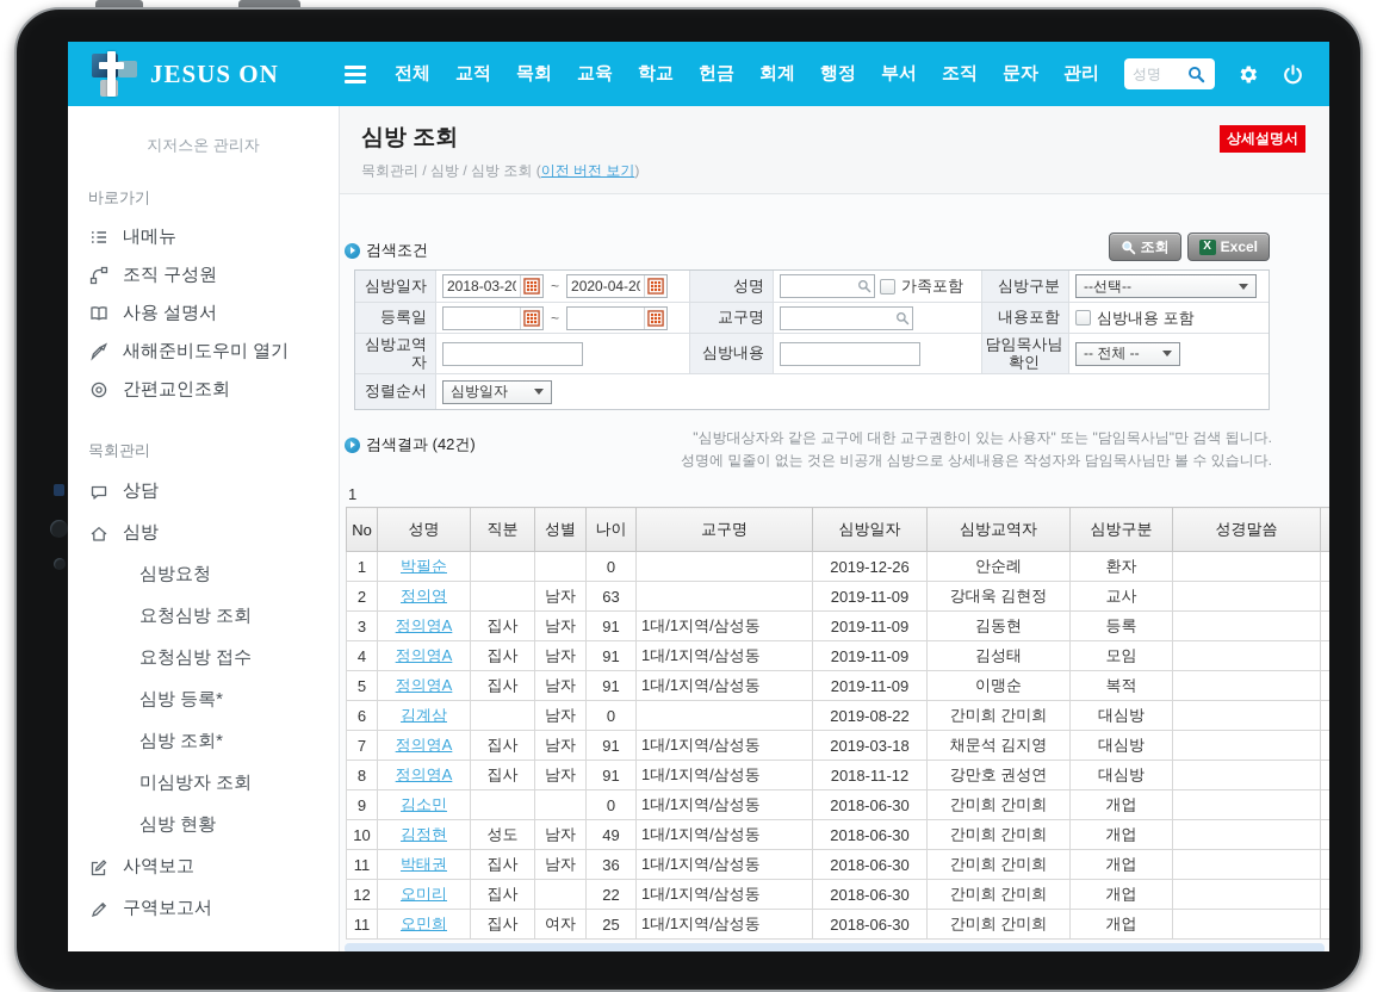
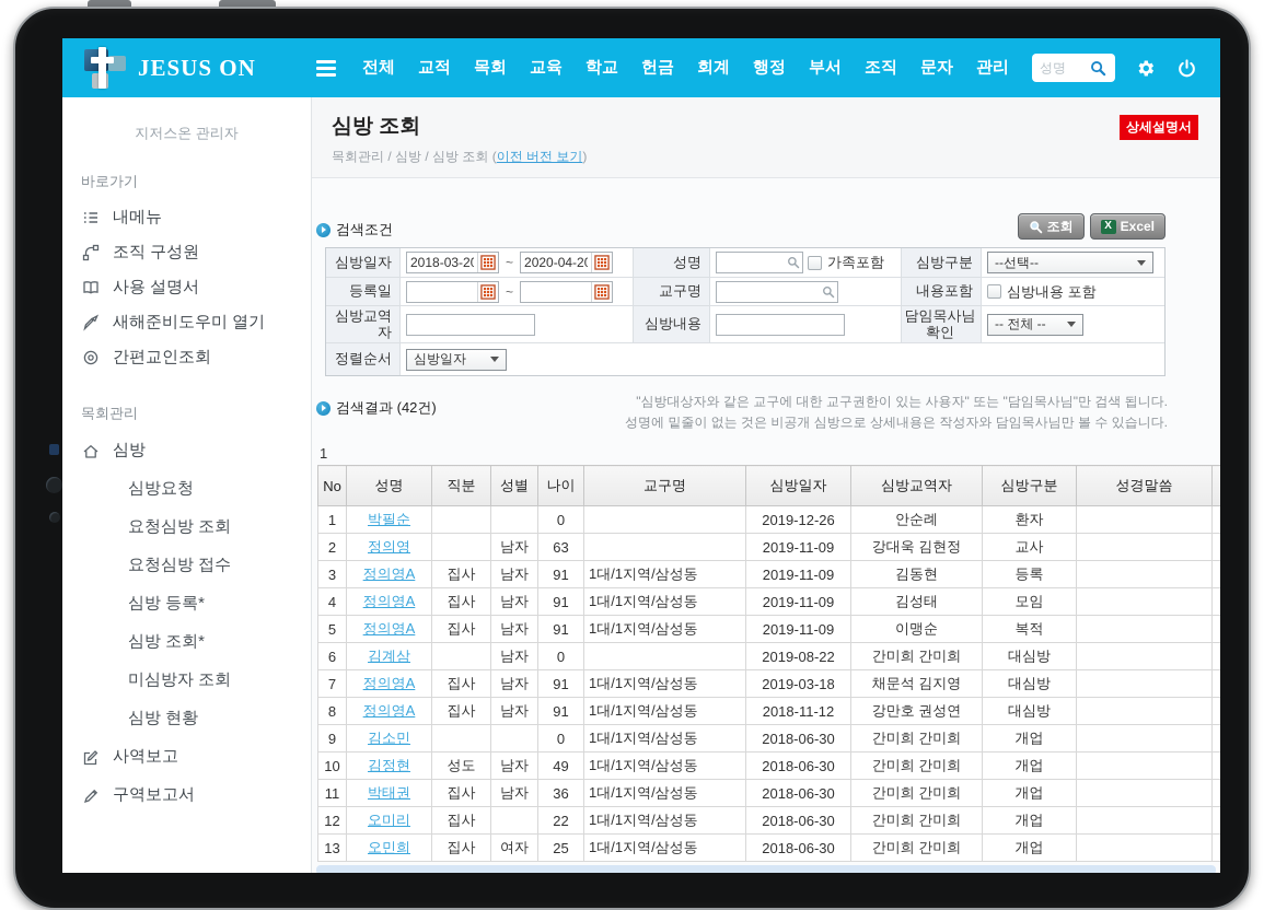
  JESUS ON
  전체
  교적
  목회
  교육
  학교
  헌금
  회계
  행정
  부서
  조직
  문자
  관리
  성명
  지저스온 관리자
  바로가기
  내메뉴
  조직 구성원
  사용 설명서
  새해준비도우미 열기
  간편교인조회
  목회관리
- 상담
  심방
  심방요청
  요청심방 조회
  요청심방 접수
  심방 등록*
  심방 조회*
  미심방자 조회
  심방 현황
  사역보고
  구역보고서
  심방 조회
  목회관리 / 심방 / 심방 조회 (이전 버전 보기)
  상세설명서
  검색조건
  조회
  X
  Excel
  심방일자
  2018-03-2
  ~
  2020-04-2
  성명
  가족포함
  심방구분
  --선택--
  등록일
  ~
  교구명
  내용포함
  심방내용 포함
  심방교역자
  심방내용
  담임목사님 확인
  -- 전체 --
  정렬순서
  심방일자
  검색결과 (42건)
  "심방대상자와 같은 교구에 대한 교구권한이 있는 사용자" 또는 "담임목사님"만 검색 됩니다.
  성명에 밑줄이 없는 것은 비공개 심방으로 상세내용은 작성자와 담임목사님만 볼 수 있습니다.
  1
  No	성명	직분	성별	나이	교구명	심방일자	심방교역자	심방구분	성경말씀
  1	박필순			0		2019-12-26	안순례	환자
  2	정의영		남자	63		2019-11-09	강대욱 김현정	교사
  3	정의영A	집사	남자	91	1대/1지역/삼성동	2019-11-09	김동현	등록
  4	정의영A	집사	남자	91	1대/1지역/삼성동	2019-11-09	김성태	모임
  5	정의영A	집사	남자	91	1대/1지역/삼성동	2019-11-09	이맹순	복적
  6	김계삼		남자	0		2019-08-22	간미희 간미희	대심방
  7	정의영A	집사	남자	91	1대/1지역/삼성동	2019-03-18	채문석 김지영	대심방
  8	정의영A	집사	남자	91	1대/1지역/삼성동	2018-11-12	강만호 권성연	대심방
  9	김소민			0	1대/1지역/삼성동	2018-06-30	간미희 간미희	개업
  10	김정현	성도	남자	49	1대/1지역/삼성동	2018-06-30	간미희 간미희	개업
  11	박태권	집사	남자	36	1대/1지역/삼성동	2018-06-30	간미희 간미희	개업
  12	오미리	집사		22	1대/1지역/삼성동	2018-06-30	간미희 간미희	개업
- 11	오민희	집사	여자	25	1대/1지역/삼성동	2018-06-30	간미희 간미희	개업
+ 13	오민희	집사	여자	25	1대/1지역/삼성동	2018-06-30	간미희 간미희	개업
